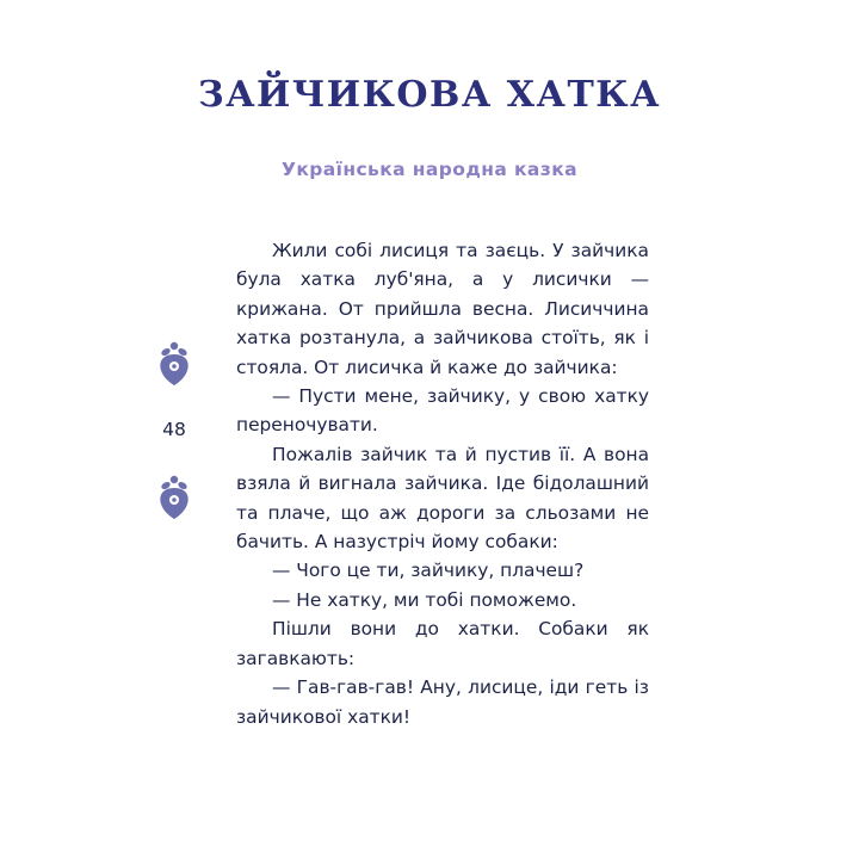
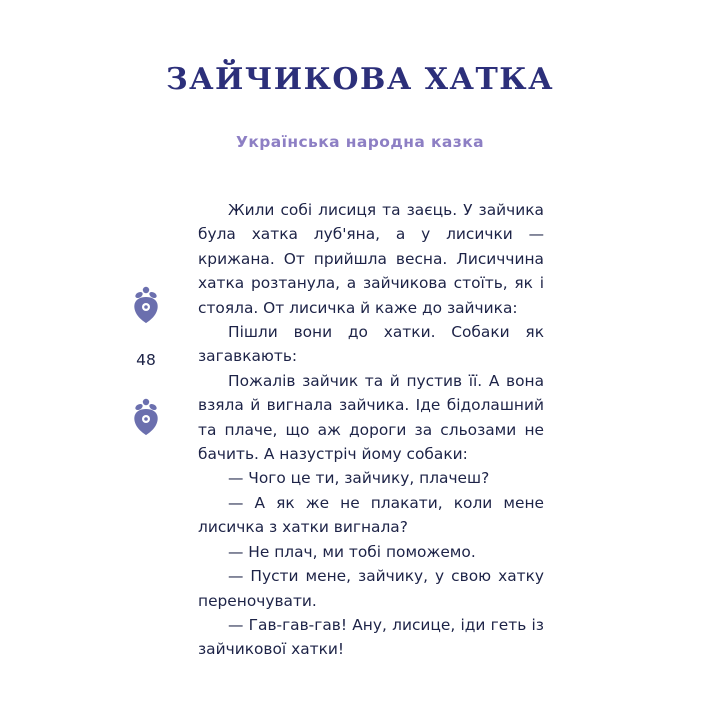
  ЗАЙЧИКОВА ХАТКА
  Українська народна казка
  48
  Жили собі лисиця та заєць. У зайчика була хатка луб'яна, а у лисички — крижана. От прийшла весна. Лисиччина хатка розтанула, а зайчикова стоїть, як і стояла. От лисичка й каже до зайчика:
- — Пусти мене, зайчику, у свою хатку переночувати.
+ Пішли вони до хатки. Собаки як загавкають:
  Пожалів зайчик та й пустив її. А вона взяла й вигнала зайчика. Іде бідолашний та плаче, що аж дороги за сльозами не бачить. А назустріч йому собаки:
  — Чого це ти, зайчику, плачеш?
+ — А як же не плакати, коли мене лисичка з хатки вигнала?
- — Не хатку, ми тобі поможемо.
+ — Не плач, ми тобі поможемо.
- Пішли вони до хатки. Собаки як загавкають:
+ — Пусти мене, зайчику, у свою хатку переночувати.
  — Гав-гав-гав! Ану, лисице, іди геть із зайчикової хатки!
